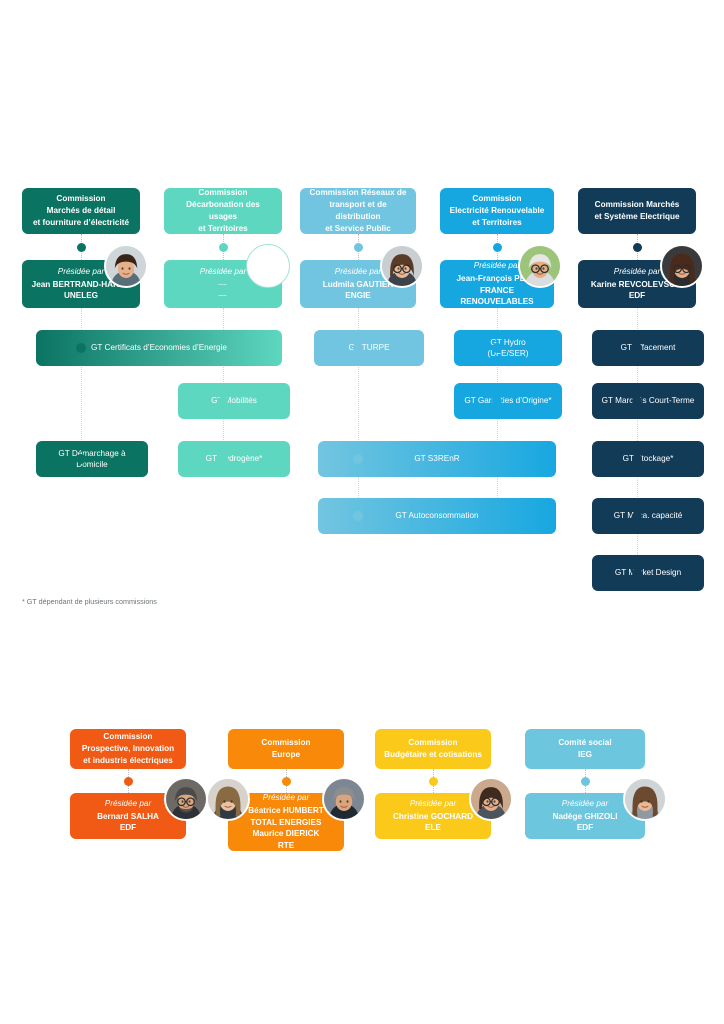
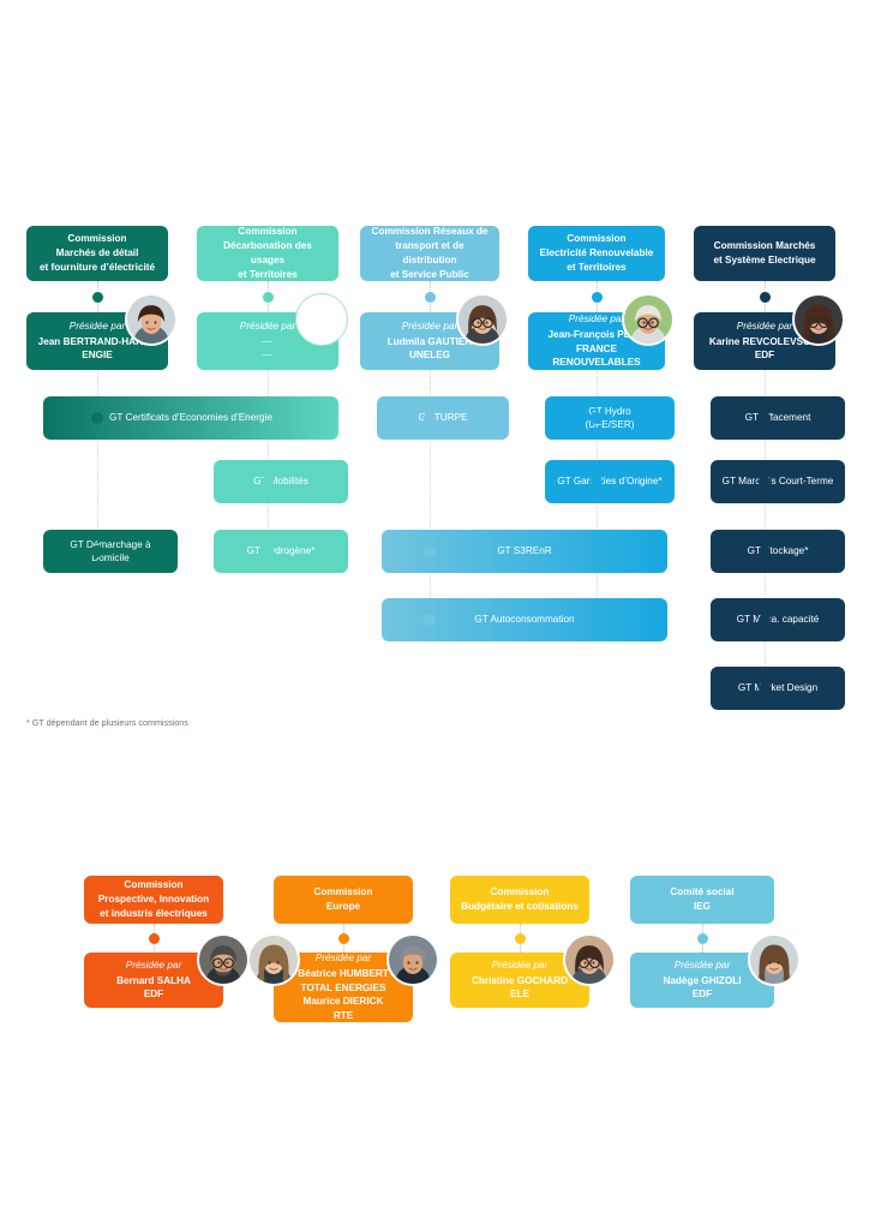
  Commission
  Marchés de détail
  et fourniture d’électricité
  Présidée par
  Jean BERTRAND-HA
- UNELEG
+ ENGIE
  Commission
  Décarbonation des usages
  et Territoires
  Présidée par
  —
  —
  Commission Réseaux de
  transport et de distribution
  et Service Public
  Présidée pa
  Ludmila GAUTIE
- ENGIE
+ UNELEG
  Commission
  Electricité Renouvelable
  et Territoires
  Présidée pa
  Jean-François P
  FRANCE RENOUVELABLES
  Commission Marchés
  et Système Electrique
  Présidée par
  Karine REVCOLEVS
  EDF
  GT Certificats d’Economies d’Energie
  G Mobilités
  GT Dmarchage à Domicile
  GTdrogène*
  G TURPE
  GT Hydro
  (UFE/SER)
  GT Garies d’Origine*
  GT S3REnR
  GT Autoconsommation
  GTfacement
  GT Mars Court-Terme
  Gtockage*
  GT Ma. capacité
  GTket Design
  * GT dépendant de plusieurs commissions
  Commission
  Prospective, Innovation
  et industris électriques
  Présidée par
  Bernard SALHA
  EDF
  Commission
  Europe
  Présidée par
  Béatrice HUMBERT
  TOTAL ENERGIES
  Maurice DIERICK
  RTE
  Commission
  Budgétaire et cotisations
  Présidée par
  Christine GOCHARD
  ELE
  Comité social
  IEG
  Présidée par
  Nadège GHIZOLI
  EDF
